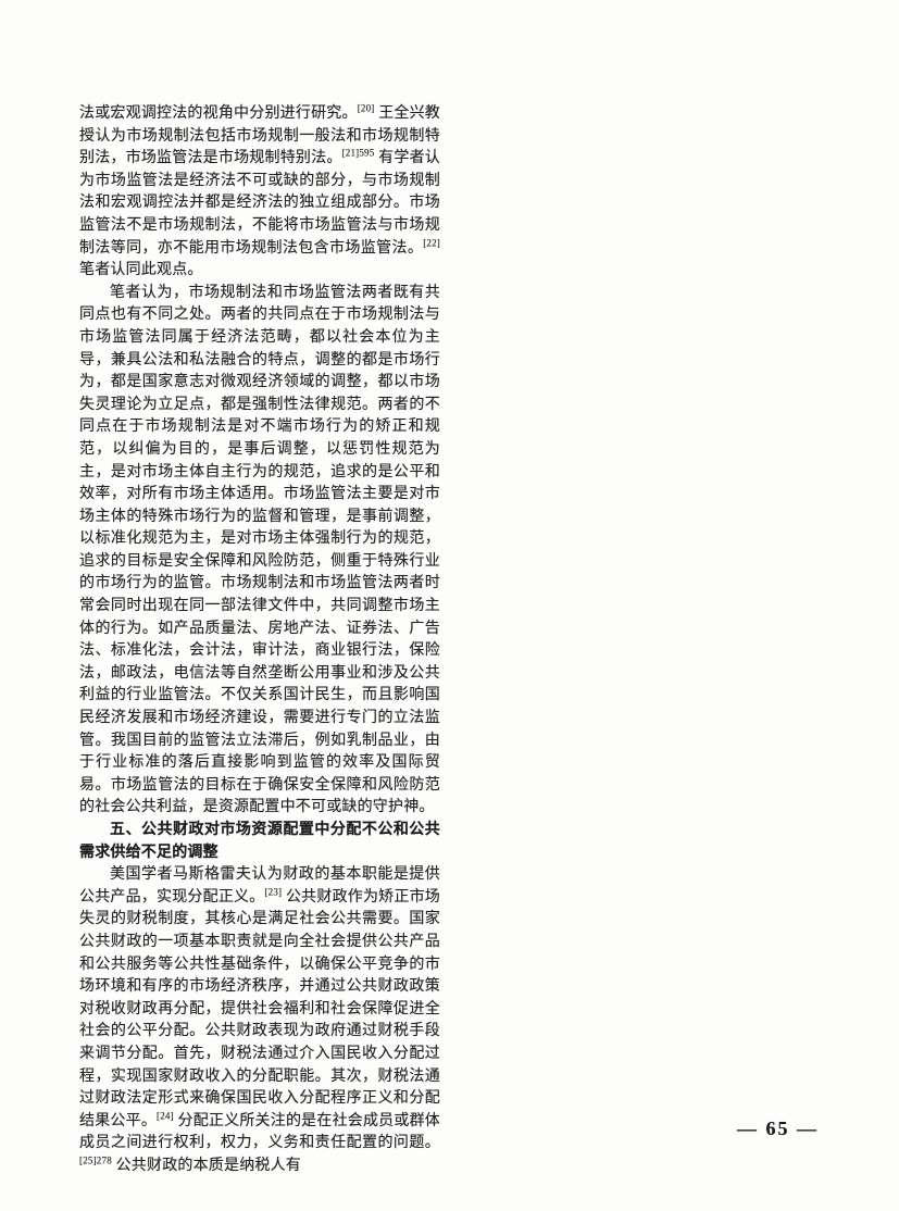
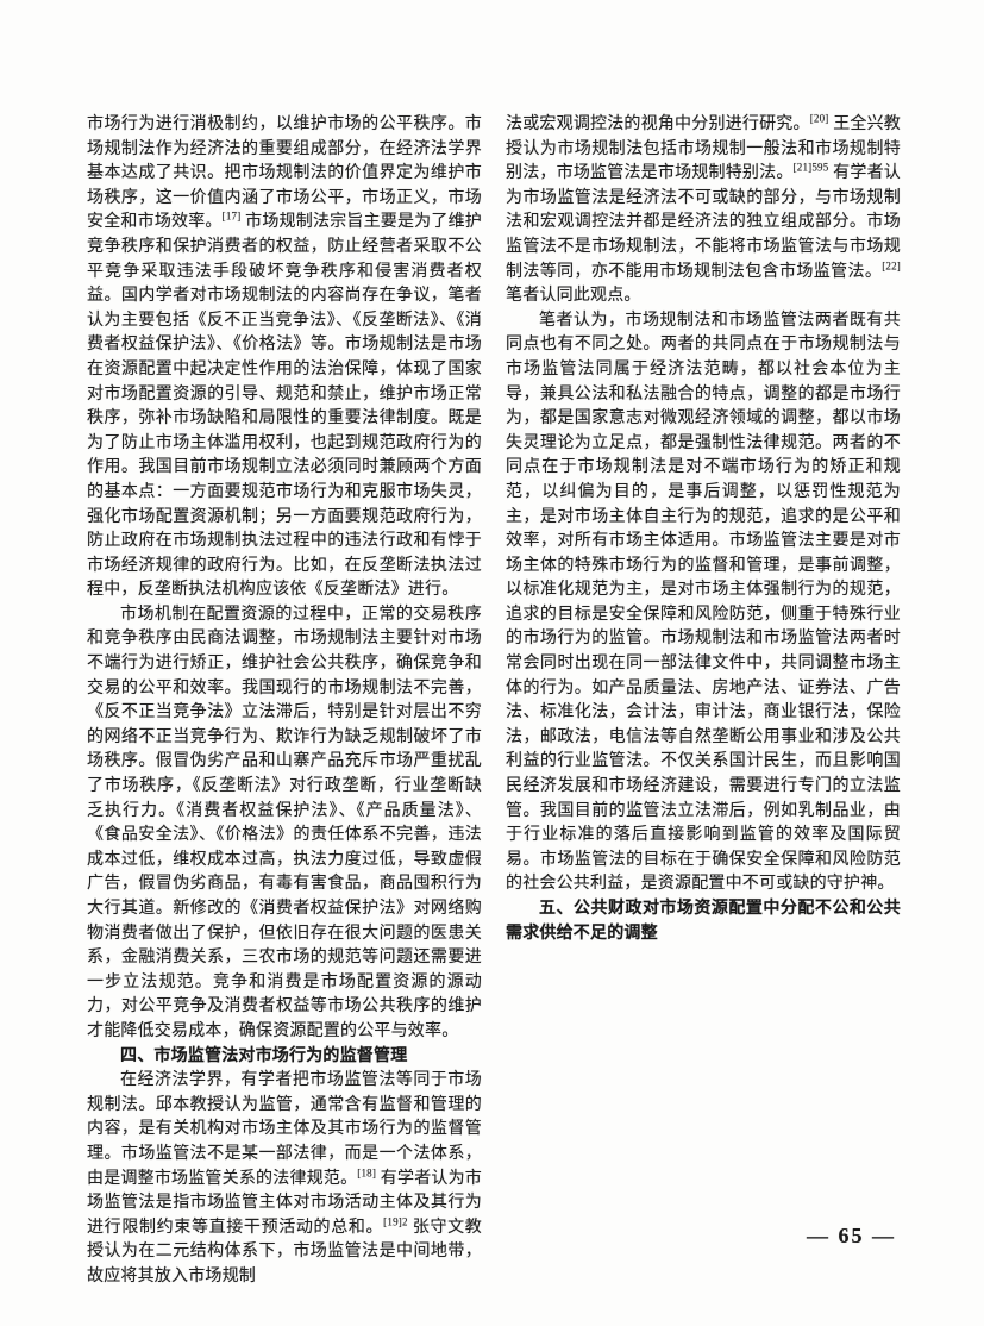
+ 市场行为进行消极制约，以维护市场的公平秩序。市场规制法作为经济法的重要组成部分，在经济法学界基本达成了共识。把市场规制法的价值界定为维护市场秩序，这一价值内涵了市场公平，市场正义，市场安全和市场效率。[17] 市场规制法宗旨主要是为了维护竞争秩序和保护消费者的权益，防止经营者采取不公平竞争采取违法手段破坏竞争秩序和侵害消费者权益。国内学者对市场规制法的内容尚存在争议，笔者认为主要包括《反不正当竞争法》、《反垄断法》、《消费者权益保护法》、《价格法》等。市场规制法是市场在资源配置中起决定性作用的法治保障，体现了国家对市场配置资源的引导、规范和禁止，维护市场正常秩序，弥补市场缺陷和局限性的重要法律制度。既是为了防止市场主体滥用权利，也起到规范政府行为的作用。我国目前市场规制立法必须同时兼顾两个方面的基本点：一方面要规范市场行为和克服市场失灵，强化市场配置资源机制；另一方面要规范政府行为，防止政府在市场规制执法过程中的违法行政和有悖于市场经济规律的政府行为。比如，在反垄断法执法过程中，反垄断执法机构应该依《反垄断法》进行。
+ 市场机制在配置资源的过程中，正常的交易秩序和竞争秩序由民商法调整，市场规制法主要针对市场不端行为进行矫正，维护社会公共秩序，确保竞争和交易的公平和效率。我国现行的市场规制法不完善，《反不正当竞争法》立法滞后，特别是针对层出不穷的网络不正当竞争行为、欺诈行为缺乏规制破坏了市场秩序。假冒伪劣产品和山寨产品充斥市场严重扰乱了市场秩序，《反垄断法》对行政垄断，行业垄断缺乏执行力。《消费者权益保护法》、《产品质量法》、《食品安全法》、《价格法》的责任体系不完善，违法成本过低，维权成本过高，执法力度过低，导致虚假广告，假冒伪劣商品，有毒有害食品，商品囤积行为大行其道。新修改的《消费者权益保护法》对网络购物消费者做出了保护，但依旧存在很大问题的医患关系，金融消费关系，三农市场的规范等问题还需要进一步立法规范。竞争和消费是市场配置资源的源动力，对公平竞争及消费者权益等市场公共秩序的维护才能降低交易成本，确保资源配置的公平与效率。
+ 四、市场监管法对市场行为的监督管理
+ 在经济法学界，有学者把市场监管法等同于市场规制法。邱本教授认为监管，通常含有监督和管理的内容，是有关机构对市场主体及其市场行为的监督管理。市场监管法不是某一部法律，而是一个法体系，由是调整市场监管关系的法律规范。[18] 有学者认为市场监管法是指市场监管主体对市场活动主体及其行为进行限制约束等直接干预活动的总和。[19]2 张守文教授认为在二元结构体系下，市场监管法是中间地带，故应将其放入市场规制
  法或宏观调控法的视角中分别进行研究。[20] 王全兴教授认为市场规制法包括市场规制一般法和市场规制特别法，市场监管法是市场规制特别法。[21]595 有学者认为市场监管法是经济法不可或缺的部分，与市场规制法和宏观调控法并都是经济法的独立组成部分。市场监管法不是市场规制法，不能将市场监管法与市场规制法等同，亦不能用市场规制法包含市场监管法。[22]笔者认同此观点。
  笔者认为，市场规制法和市场监管法两者既有共同点也有不同之处。两者的共同点在于市场规制法与市场监管法同属于经济法范畴，都以社会本位为主导，兼具公法和私法融合的特点，调整的都是市场行为，都是国家意志对微观经济领域的调整，都以市场失灵理论为立足点，都是强制性法律规范。两者的不同点在于市场规制法是对不端市场行为的矫正和规范，以纠偏为目的，是事后调整，以惩罚性规范为主，是对市场主体自主行为的规范，追求的是公平和效率，对所有市场主体适用。市场监管法主要是对市场主体的特殊市场行为的监督和管理，是事前调整，以标准化规范为主，是对市场主体强制行为的规范，追求的目标是安全保障和风险防范，侧重于特殊行业的市场行为的监管。市场规制法和市场监管法两者时常会同时出现在同一部法律文件中，共同调整市场主体的行为。如产品质量法、房地产法、证券法、广告法、标准化法，会计法，审计法，商业银行法，保险法，邮政法，电信法等自然垄断公用事业和涉及公共利益的行业监管法。不仅关系国计民生，而且影响国民经济发展和市场经济建设，需要进行专门的立法监管。我国目前的监管法立法滞后，例如乳制品业，由于行业标准的落后直接影响到监管的效率及国际贸易。市场监管法的目标在于确保安全保障和风险防范的社会公共利益，是资源配置中不可或缺的守护神。
  五、公共财政对市场资源配置中分配不公和公共需求供给不足的调整
- 美国学者马斯格雷夫认为财政的基本职能是提供公共产品，实现分配正义。[23] 公共财政作为矫正市场失灵的财税制度，其核心是满足社会公共需要。国家公共财政的一项基本职责就是向全社会提供公共产品和公共服务等公共性基础条件，以确保公平竞争的市场环境和有序的市场经济秩序，并通过公共财政政策对税收财政再分配，提供社会福利和社会保障促进全社会的公平分配。公共财政表现为政府通过财税手段来调节分配。首先，财税法通过介入国民收入分配过程，实现国家财政收入的分配职能。其次，财税法通过财政法定形式来确保国民收入分配程序正义和分配结果公平。[24] 分配正义所关注的是在社会成员或群体成员之间进行权利，权力，义务和责任配置的问题。[25]278 公共财政的本质是纳税人有
  — 65 —
